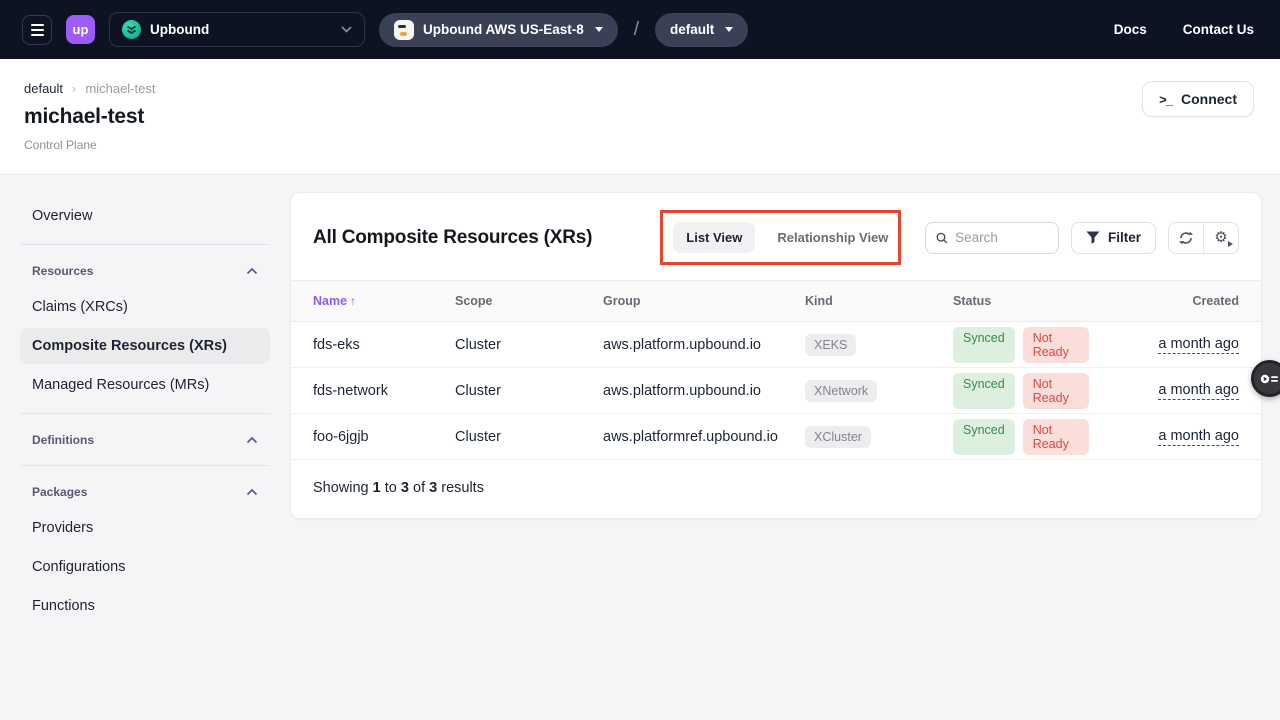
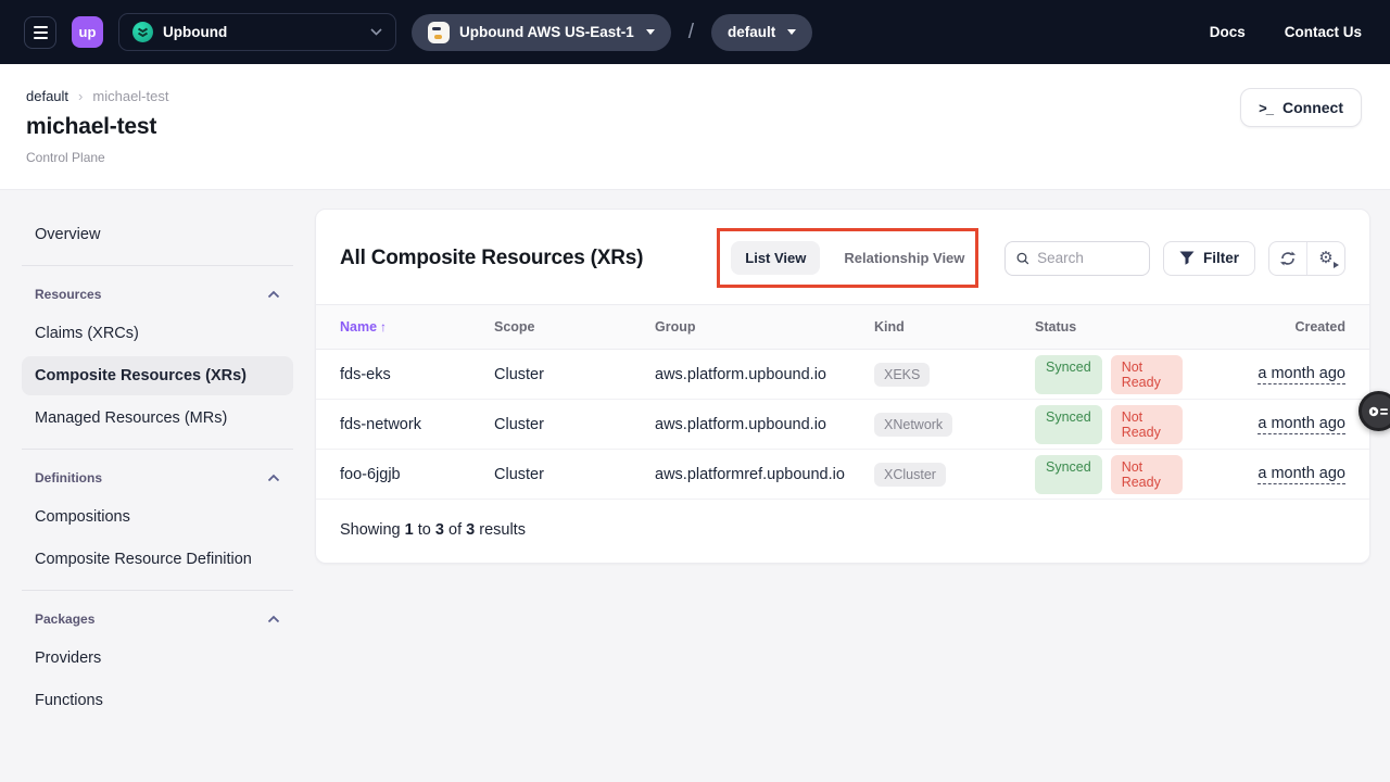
  up
  Upbound
- Upbound AWS US-East-8
+ Upbound AWS US-East-1
  /
  default
  Docs
  Contact Us
  default
  ›
  michael-test
  michael-test
  Control Plane
  >_
  Connect
  Overview
  Resources
  Claims (XRCs)
  Composite Resources (XRs)
  Managed Resources (MRs)
  Definitions
+ Compositions
+ Composite Resource Definition
  Packages
  Providers
- Configurations
  Functions
  All Composite Resources (XRs)
  List View
  Relationship View
  Search
  Filter
  ⚙
  Name ↑
  Scope
  Group
  Kind
  Status
  Created
  fds-eks
  Cluster
  aws.platform.upbound.io
  XEKS
  Synced
  Not Ready
  a month ago
  fds-network
  Cluster
  aws.platform.upbound.io
  XNetwork
  Synced
  Not Ready
  a month ago
  foo-6jgjb
  Cluster
  aws.platformref.upbound.io
  XCluster
  Synced
  Not Ready
  a month ago
  Showing 1 to 3 of 3 results
